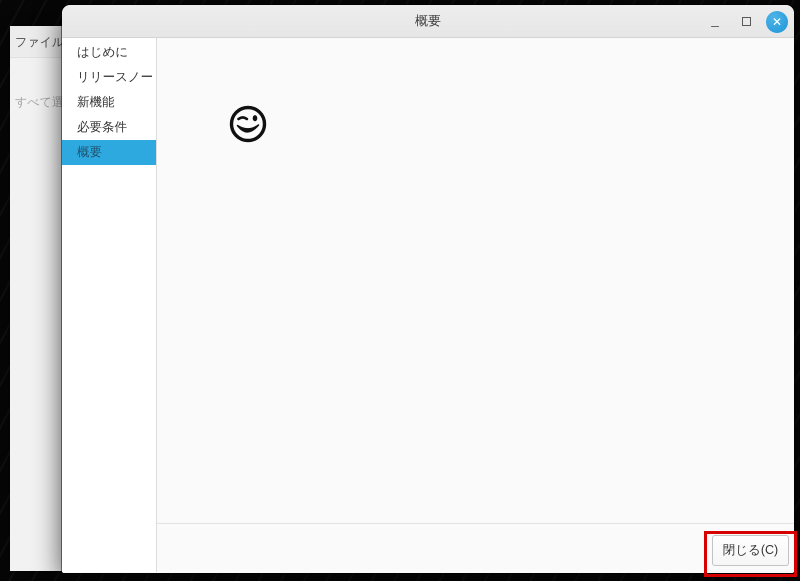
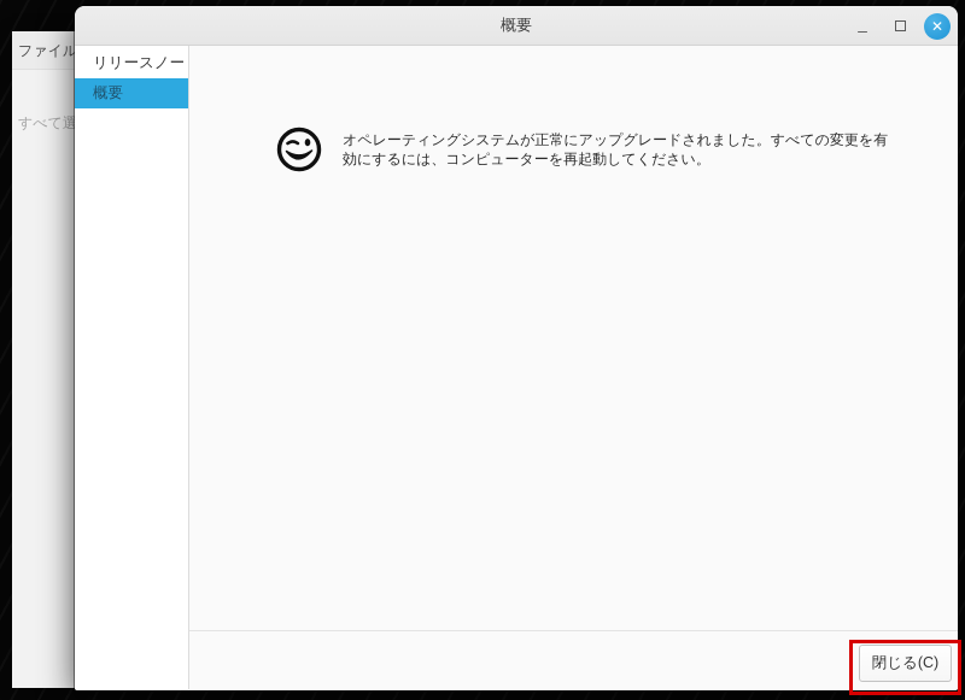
  ファイル
  すべて選
  概要
  –
  ✕
- はじめに
  リリースノー
- 新機能
- 必要条件
  概要
+ オペレーティングシステムが正常にアップグレードされました。すべての変更を有効にするには、コンピューターを再起動してください。
  閉じる(C)
